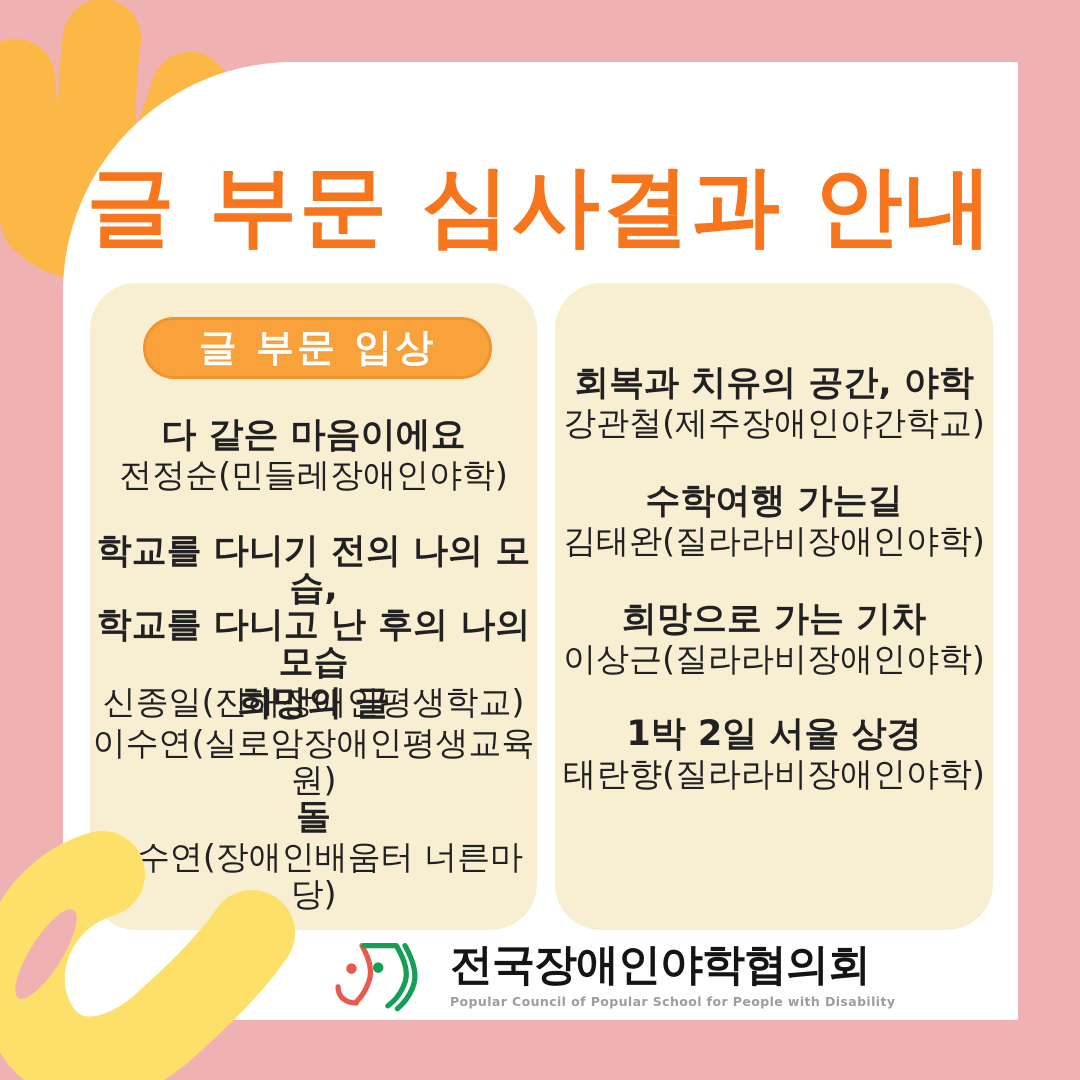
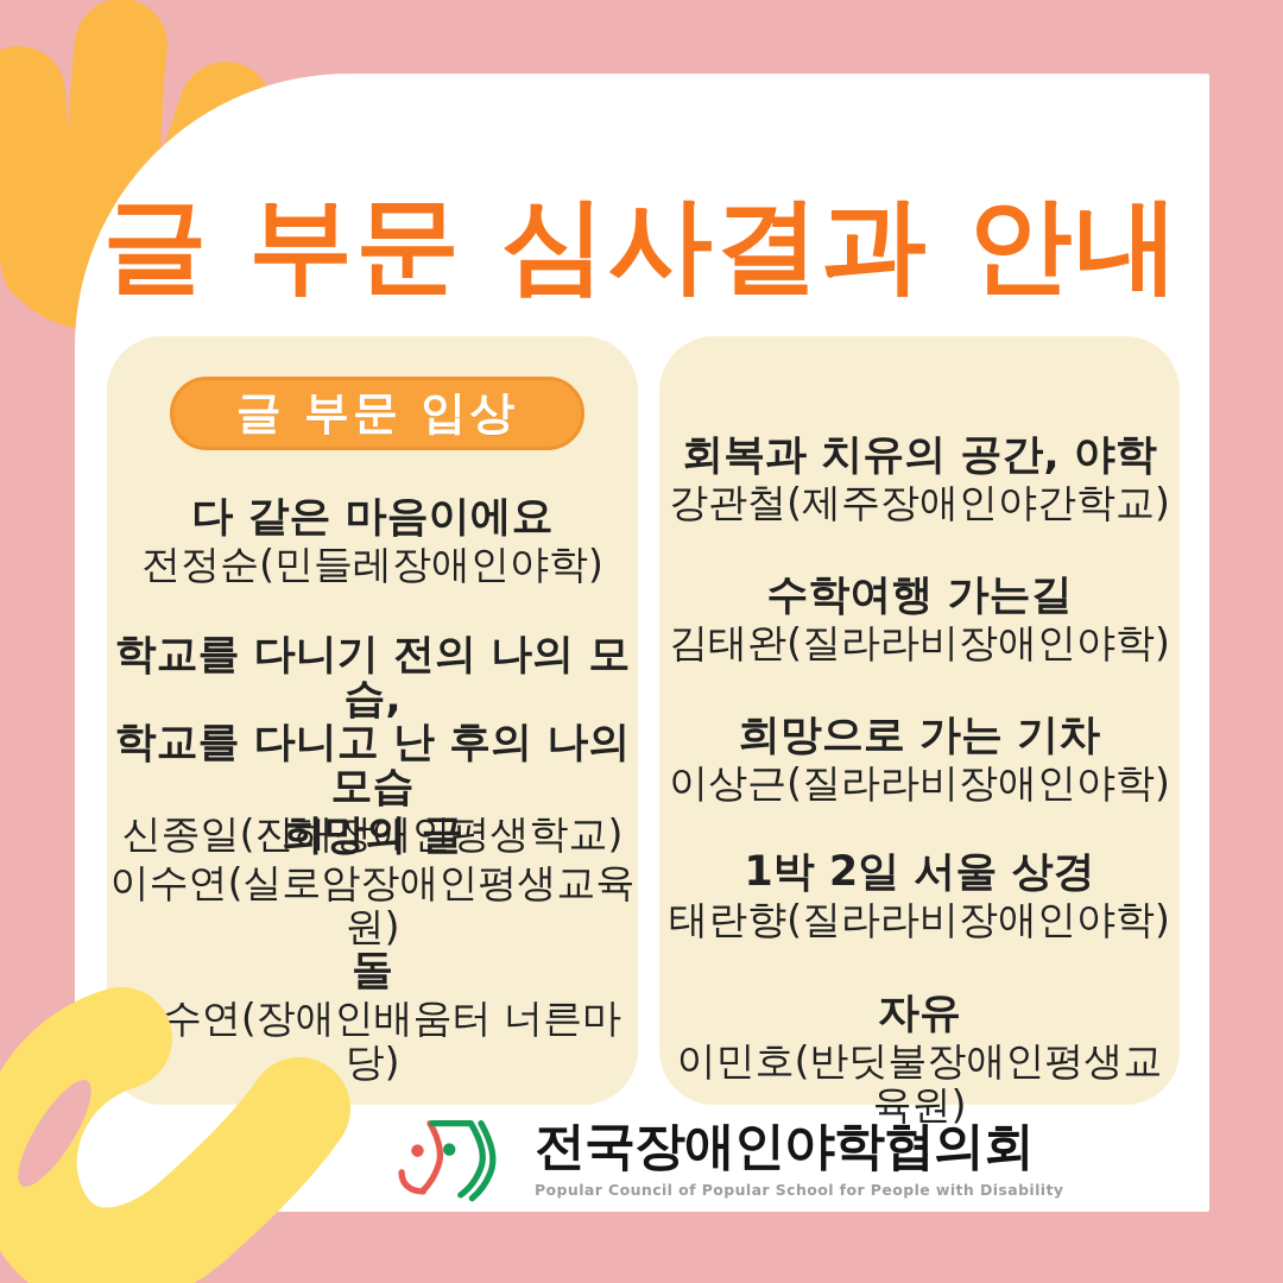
  글 부문 심사결과 안내
  다 같은 마음이에요
  전정순(민들레장애인야학)
  학교를 다니기 전의 나의 모습,
  학교를 다니고 난 후의 나의 모습
  신종일(진해장애인평생학교)
  희망의 글
  이수연(실로암장애인평생교육원)
  돌
  수연(장애인배움터 너른마당)
  회복과 치유의 공간, 야학
  강관철(제주장애인야간학교)
  수학여행 가는길
  김태완(질라라비장애인야학)
  희망으로 가는 기차
  이상근(질라라비장애인야학)
  1박 2일 서울 상경
  태란향(질라라비장애인야학)
+ 자유
+ 이민호(반딧불장애인평생교육원)
  글 부문 입상
  전국장애인야학협의회
  Popular Council of Popular School for People with Disability
